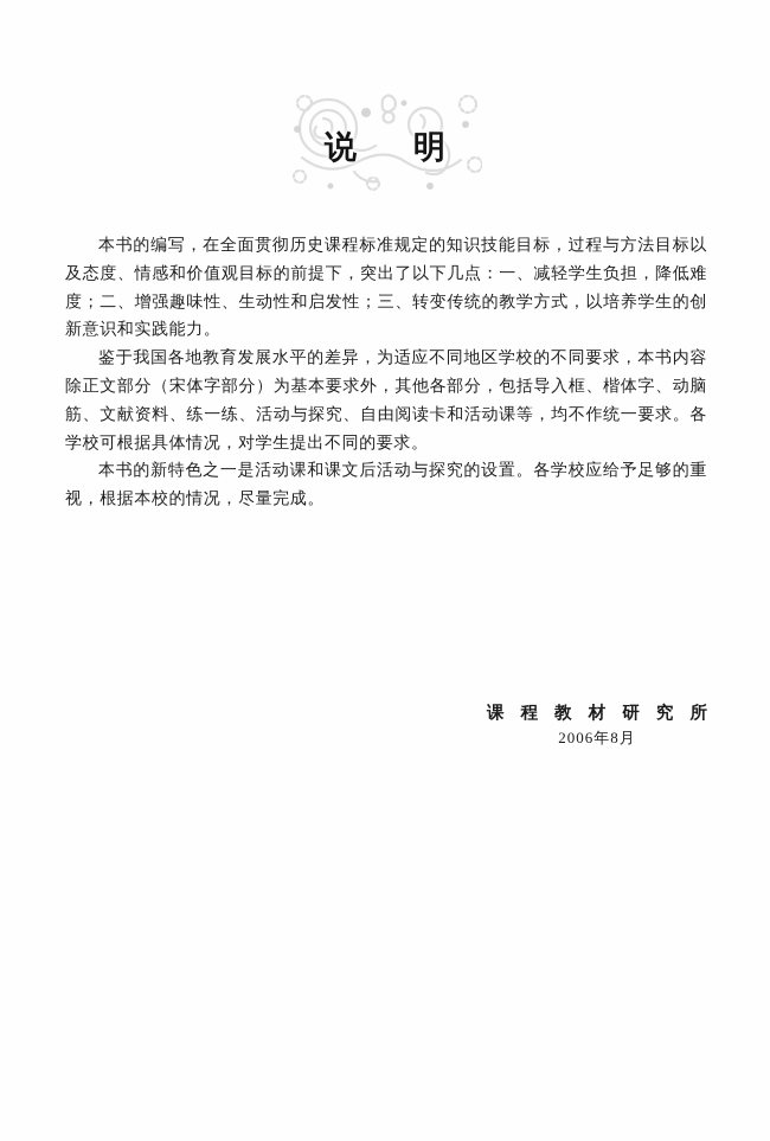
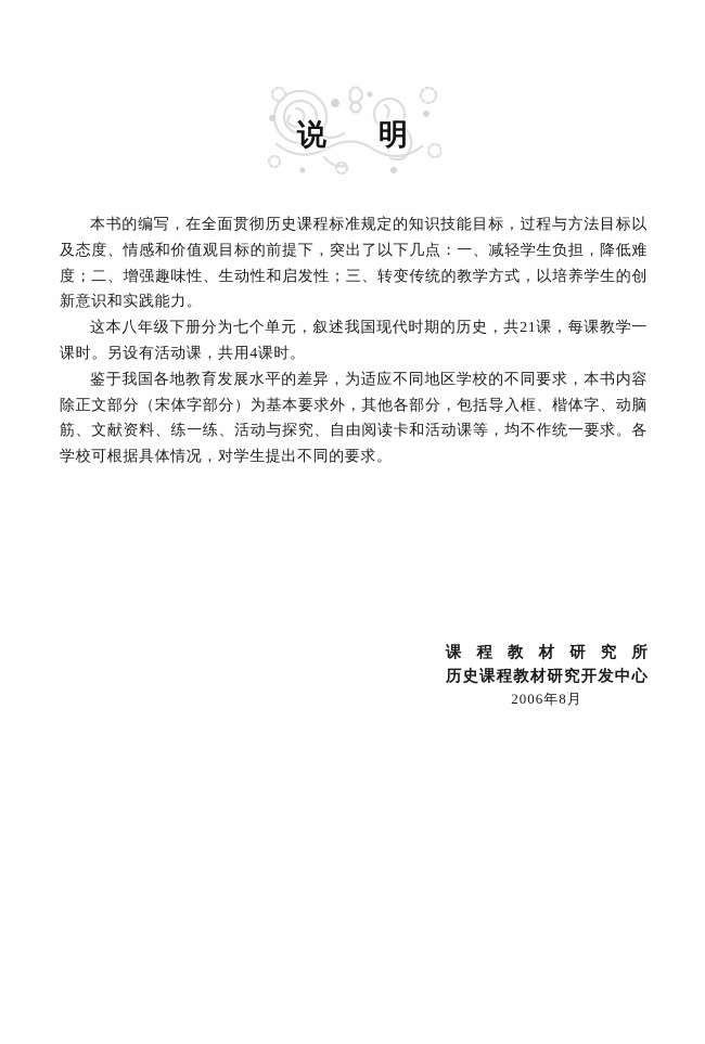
  说
  明
  本书的编写，在全面贯彻历史课程标准规定的知识技能目标，过程与方法目标以及态度、情感和价值观目标的前提下，突出了以下几点：一、减轻学生负担，降低难度；二、增强趣味性、生动性和启发性；三、转变传统的教学方式，以培养学生的创新意识和实践能力。
+ 这本八年级下册分为七个单元，叙述我国现代时期的历史，共21课，每课教学一课时。另设有活动课，共用4课时。
  鉴于我国各地教育发展水平的差异，为适应不同地区学校的不同要求，本书内容除正文部分（宋体字部分）为基本要求外，其他各部分，包括导入框、楷体字、动脑筋、文献资料、练一练、活动与探究、自由阅读卡和活动课等，均不作统一要求。各学校可根据具体情况，对学生提出不同的要求。
- 本书的新特色之一是活动课和课文后活动与探究的设置。各学校应给予足够的重视，根据本校的情况，尽量完成。
  课程教材研究所
+ 历史课程教材研究开发中心
  2006年8月
